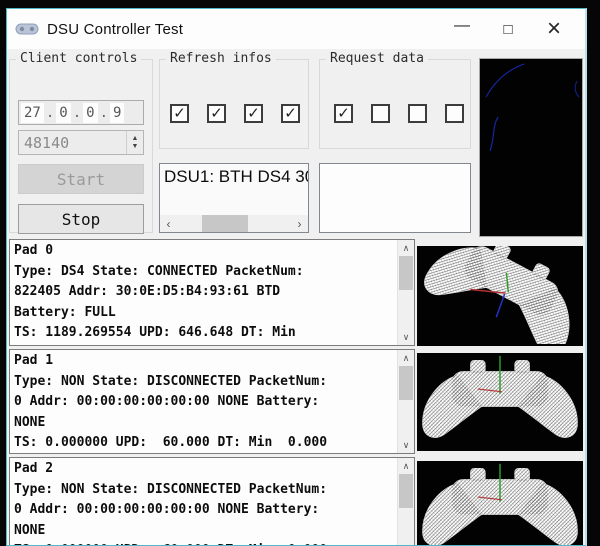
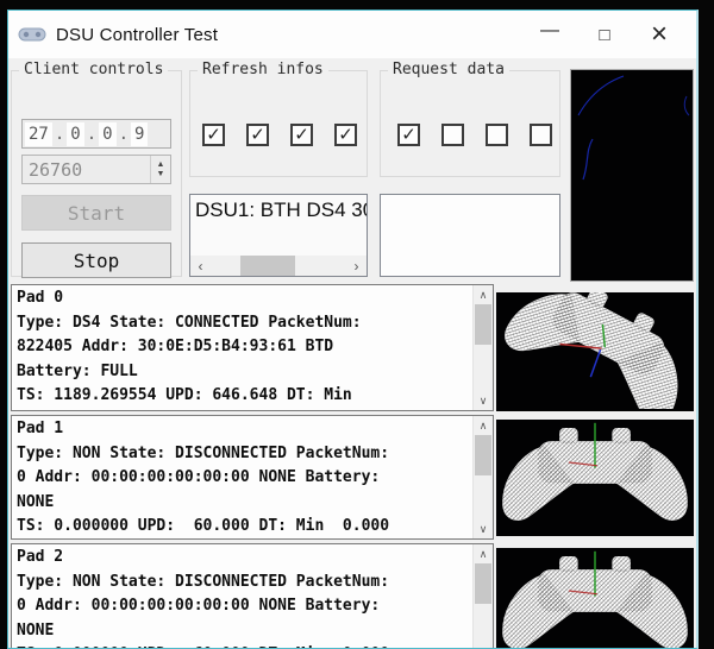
  DSU Controller Test
  —
  □
  ×
  Client controls
  27
  .
  0
  .
  0
  .
  9
- 48140
+ 26760
  Start
  Stop
  Refresh infos
  ✓
  ✓
  ✓
  ✓
  Request data
  ✓
  DSU1: BTH DS4 3
  ‹
  ›
  Pad 0
  Type: DS4 State: CONNECTED PacketNum:
  822405 Addr: 30:0E:D5:B4:93:61 BTD
  Battery: FULL
  TS: 1189.269554 UPD: 646.648 DT: Min
  ∧
  ∨
  Pad 1
  Type: NON State: DISCONNECTED PacketNum:
  0 Addr: 00:00:00:00:00:00 NONE Battery:
  NONE
  TS: 0.000000 UPD: 60.000 DT: Min 0.000
  ∧
  ∨
  Pad 2
  Type: NON State: DISCONNECTED PacketNum:
  0 Addr: 00:00:00:00:00:00 NONE Battery:
  NONE
  ∧
